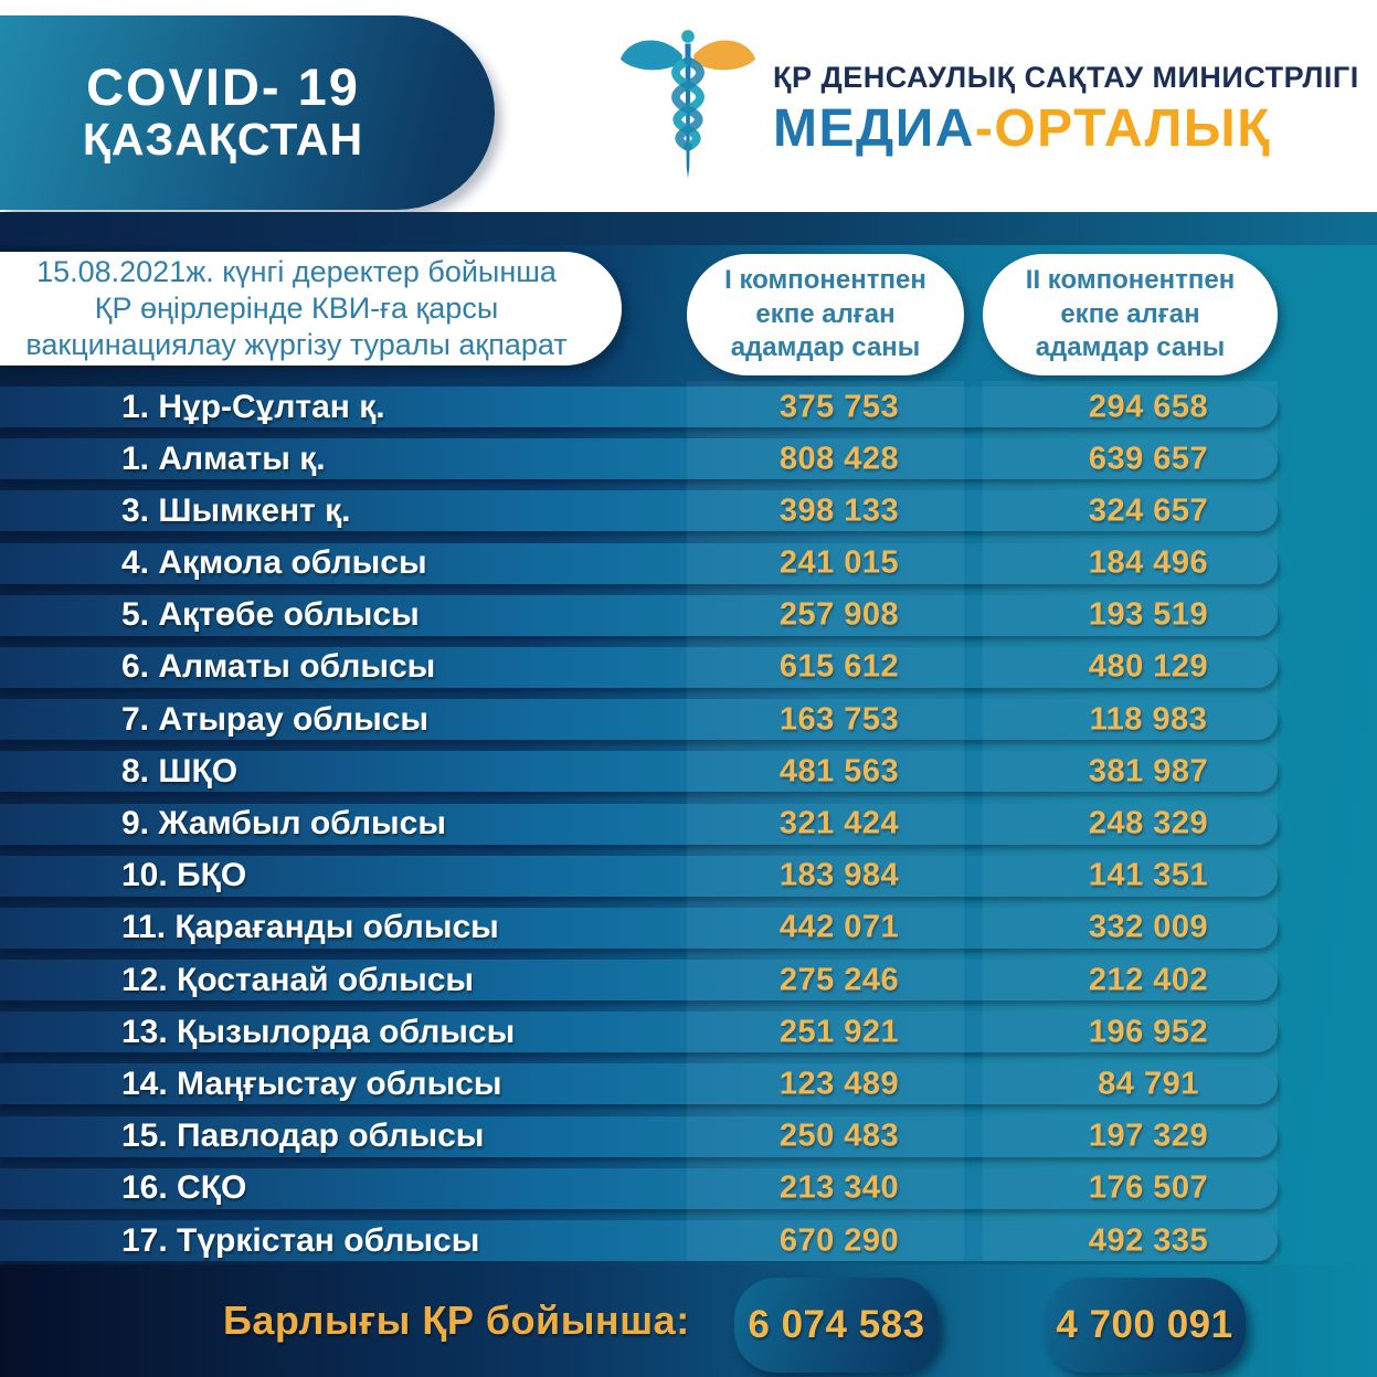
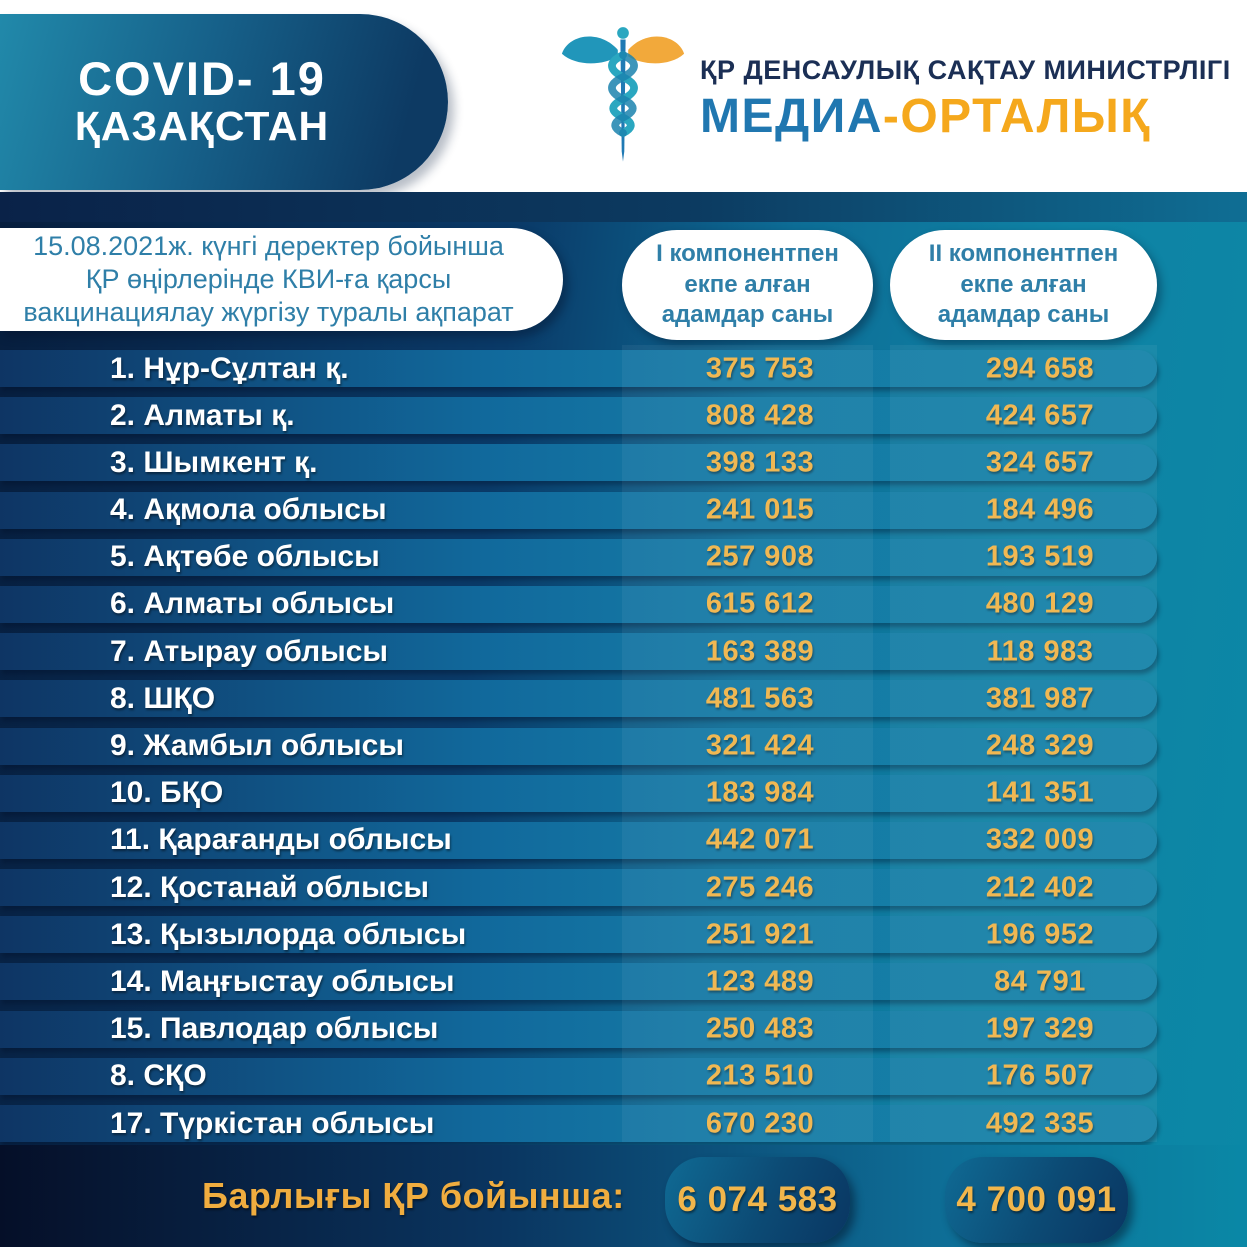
  COVID- 19
  ҚАЗАҚСТАН
  ҚР ДЕНСАУЛЫҚ САҚТАУ МИНИСТРЛІГІ
  МЕДИА-ОРТАЛЫҚ
  15.08.2021ж. күнгі деректер бойынша
  ҚР өңірлерінде КВИ-ға қарсы
  вакцинациялау жүргізу туралы ақпарат
  І компонентпен
  екпе алған
  адамдар саны
  ІІ компонентпен
  екпе алған
  адамдар саны
  1. Нұр-Сұлтан қ.
  375 753
  294 658
- 1. Алматы қ.
+ 2. Алматы қ.
  808 428
- 639 657
+ 424 657
  3. Шымкент қ.
  398 133
  324 657
  4. Ақмола облысы
  241 015
  184 496
  5. Ақтөбе облысы
  257 908
  193 519
  6. Алматы облысы
  615 612
  480 129
  7. Атырау облысы
- 163 753
+ 163 389
  118 983
  8. ШҚО
  481 563
  381 987
  9. Жамбыл облысы
  321 424
  248 329
  10. БҚО
  183 984
  141 351
  11. Қарағанды облысы
  442 071
  332 009
  12. Қостанай облысы
  275 246
  212 402
  13. Қызылорда облысы
  251 921
  196 952
  14. Маңғыстау облысы
  123 489
  84 791
  15. Павлодар облысы
  250 483
  197 329
- 16. СҚО
+ 8. СҚО
- 213 340
+ 213 510
  176 507
  17. Түркістан облысы
- 670 290
+ 670 230
  492 335
  Барлығы ҚР бойынша:
  6 074 583
  4 700 091
